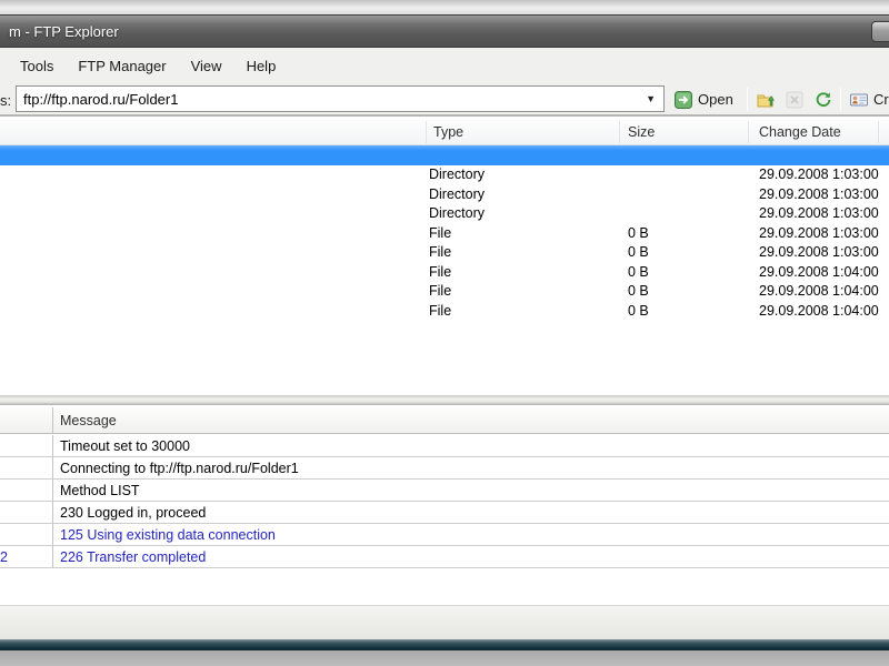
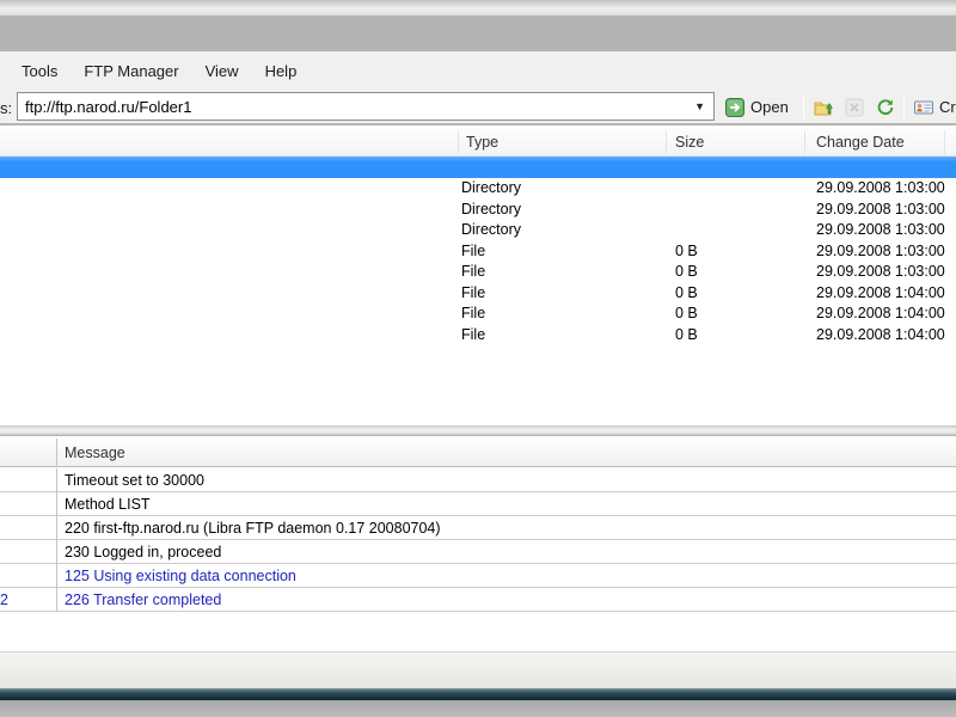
- m - FTP Explorer
  Tools
  FTP Manager
  View
  Help
  s:
  ftp://ftp.narod.ru/Folder1
  ▼
  Open
  Cr
  Type
  Size
  Change Date
  Directory
  29.09.2008 1:03:00
  Directory
  29.09.2008 1:03:00
  Directory
  29.09.2008 1:03:00
  File
  0 B
  29.09.2008 1:03:00
  File
  0 B
  29.09.2008 1:03:00
  File
  0 B
  29.09.2008 1:04:00
  File
  0 B
  29.09.2008 1:04:00
  File
  0 B
  29.09.2008 1:04:00
  Message
  Timeout set to 30000
- Connecting to ftp://ftp.narod.ru/Folder1
  Method LIST
+ 220 first-ftp.narod.ru (Libra FTP daemon 0.17 20080704)
  230 Logged in, proceed
  125 Using existing data connection
  2
  226 Transfer completed
